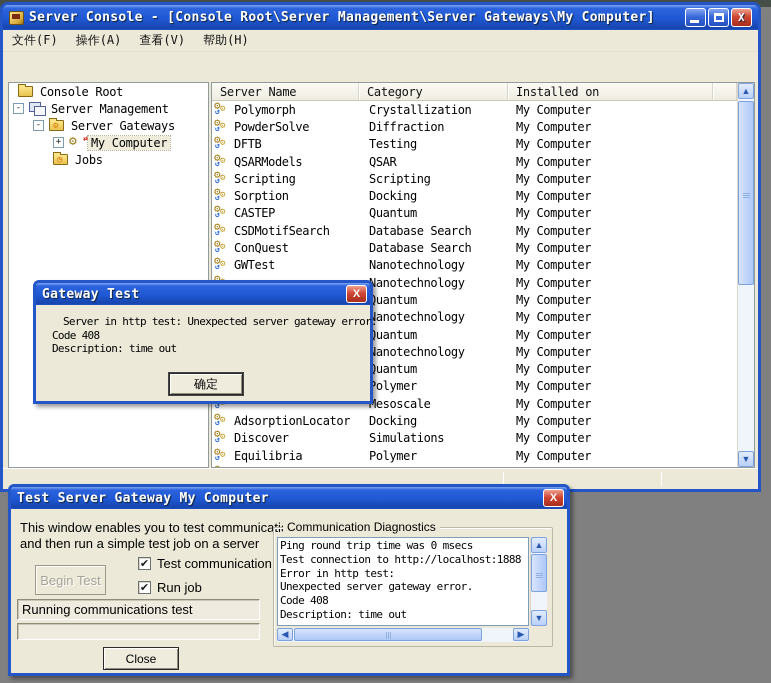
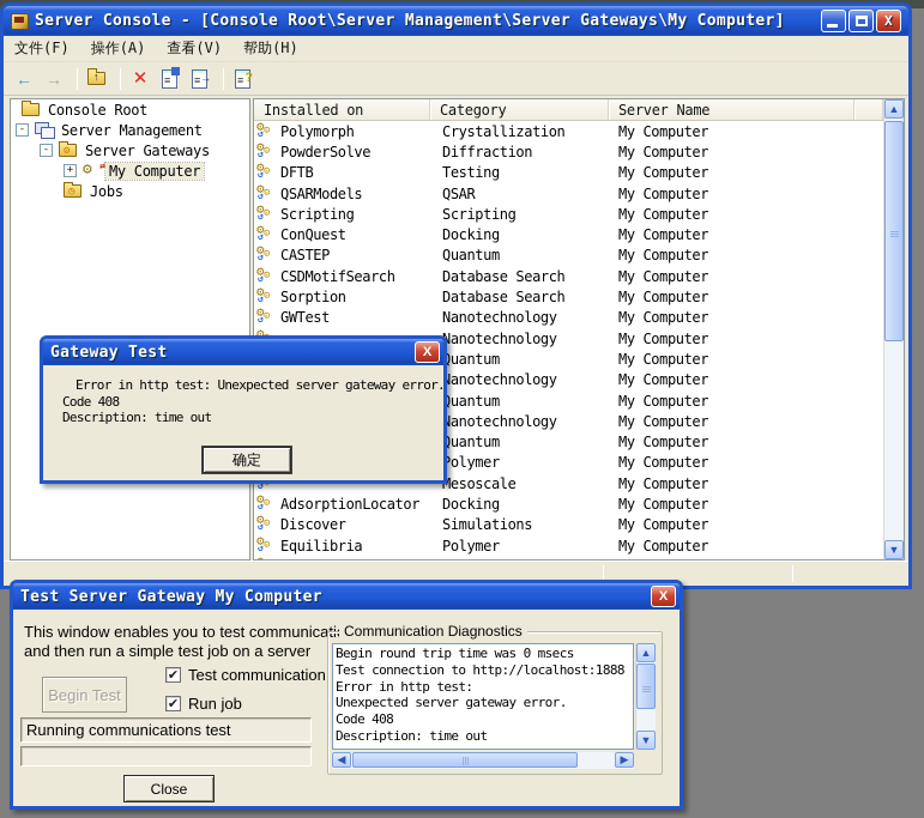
  Server Console - [Console Root\Server Management\Server Gateways\My Computer]
  X
  文件(F)
  操作(A)
  查看(V)
  帮助(H)
+ ←
+ →
+ ↑
+ ✕
  Console Root
  -
  Server Management
  -
  ⚙
  Server Gateways
  +
  ⚙
  ⇄
  My Computer
  ◷
  Jobs
- Server Name
+ Installed on
  Category
- Installed on
+ Server Name
  ⚙
  ⚙
  ↺
  Polymorph
  Crystallization
  My Computer
  ⚙
  ⚙
  ↺
  PowderSolve
  Diffraction
  My Computer
  ⚙
  ⚙
  ↺
  DFTB
  Testing
  My Computer
  ⚙
  ⚙
  ↺
  QSARModels
  QSAR
  My Computer
  ⚙
  ⚙
  ↺
  Scripting
  Scripting
  My Computer
  ⚙
  ⚙
  ↺
- Sorption
+ ConQuest
  Docking
  My Computer
  ⚙
  ⚙
  ↺
  CASTEP
  Quantum
  My Computer
  ⚙
  ⚙
  ↺
  CSDMotifSearch
  Database Search
  My Computer
  ⚙
  ⚙
  ↺
- ConQuest
+ Sorption
  Database Search
  My Computer
  ⚙
  ⚙
  ↺
  GWTest
  Nanotechnology
  My Computer
  ⚙
  anotechnology
  My Computer
  uantum
  My Computer
  anotechnology
  My Computer
  uantum
  My Computer
  anotechnology
  My Computer
  uantum
  My Computer
  olymer
  My Computer
  ↺
  esoscale
  My Computer
  ⚙
  ⚙
  ↺
  AdsorptionLocator
  Docking
  My Computer
  ⚙
  ⚙
  ↺
  Discover
  Simulations
  My Computer
  ⚙
  ⚙
  ↺
  Equilibria
  Polymer
  My Computer
  ▲
  ▼
  Test Server Gateway My Computer
  X
  This window enables you to test communicati
  and then run a simple test job on a server
  Begin Test
  ✔
  Test communication
  ✔
  Run job
  Running communications test
  Close
  Communication Diagnostics
- Ping round trip time was 0 msecs
+ Begin round trip time was 0 msecs
  Test connection to http://localhost:1888
  Error in http test:
  Unexpected server gateway error.
  Code 408
  Description: time out
  ▲
  ▼
  ◀
  ▶
  Gateway Test
  X
- Server in http test: Unexpected server gateway error.
+ Error in http test: Unexpected server gateway error.
  Code 408
  Description: time out
  确定
